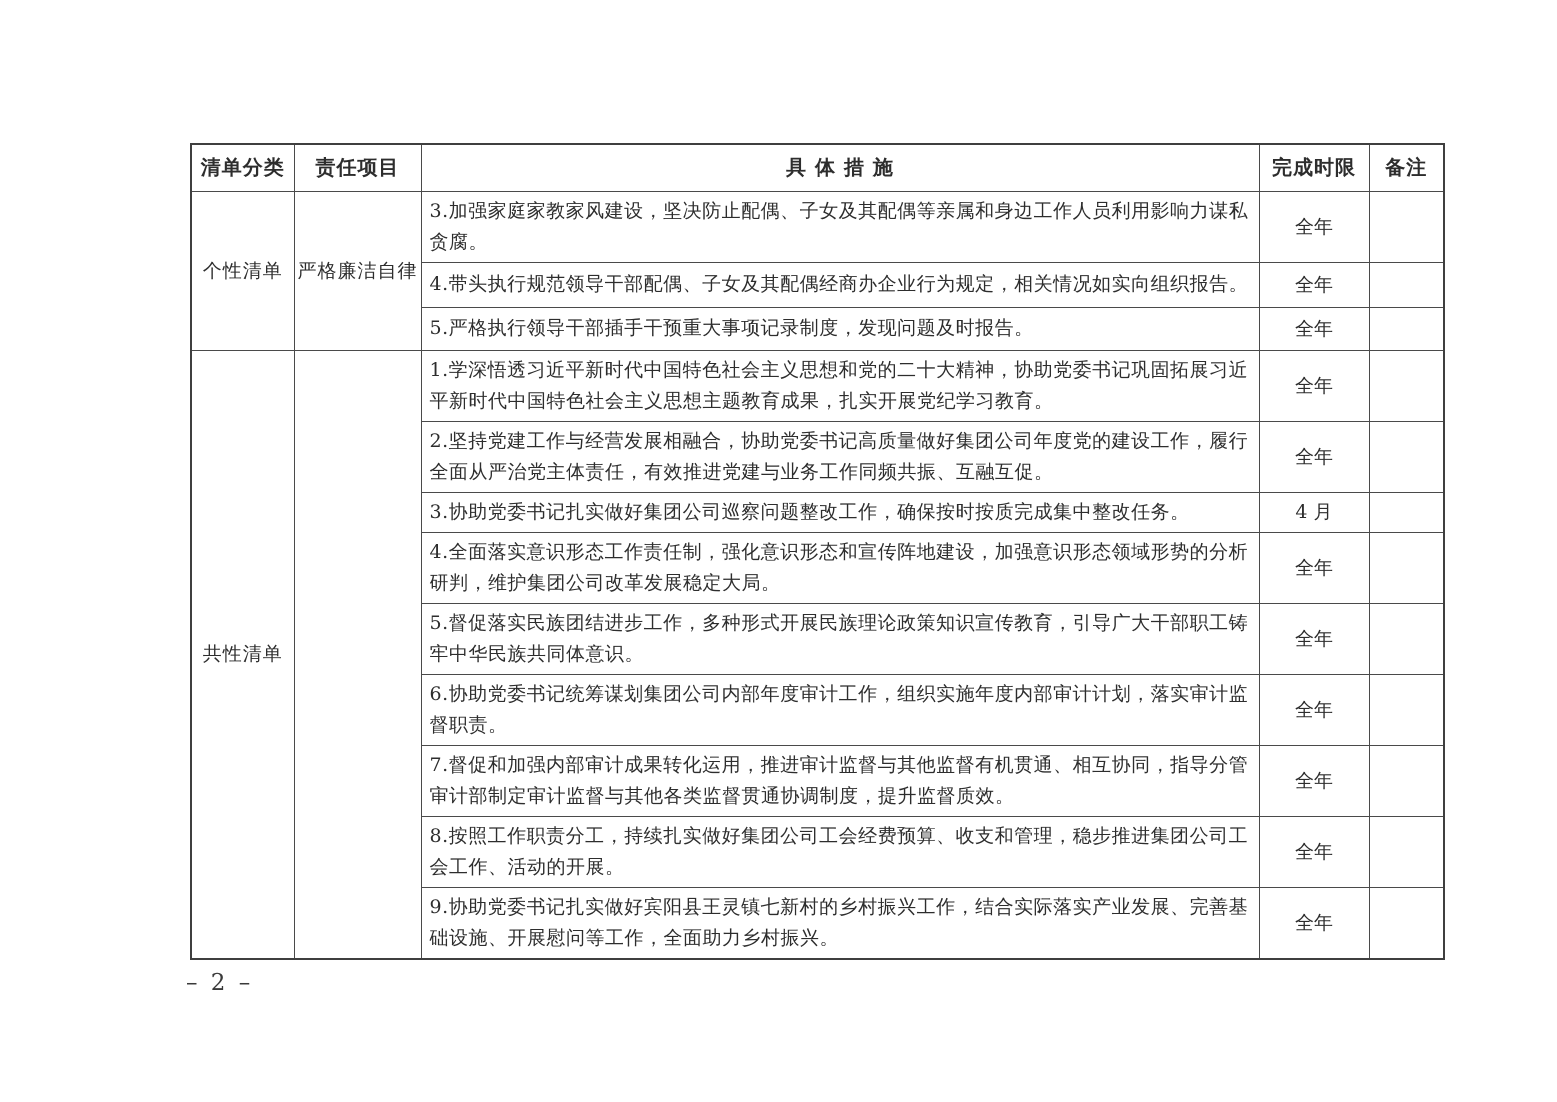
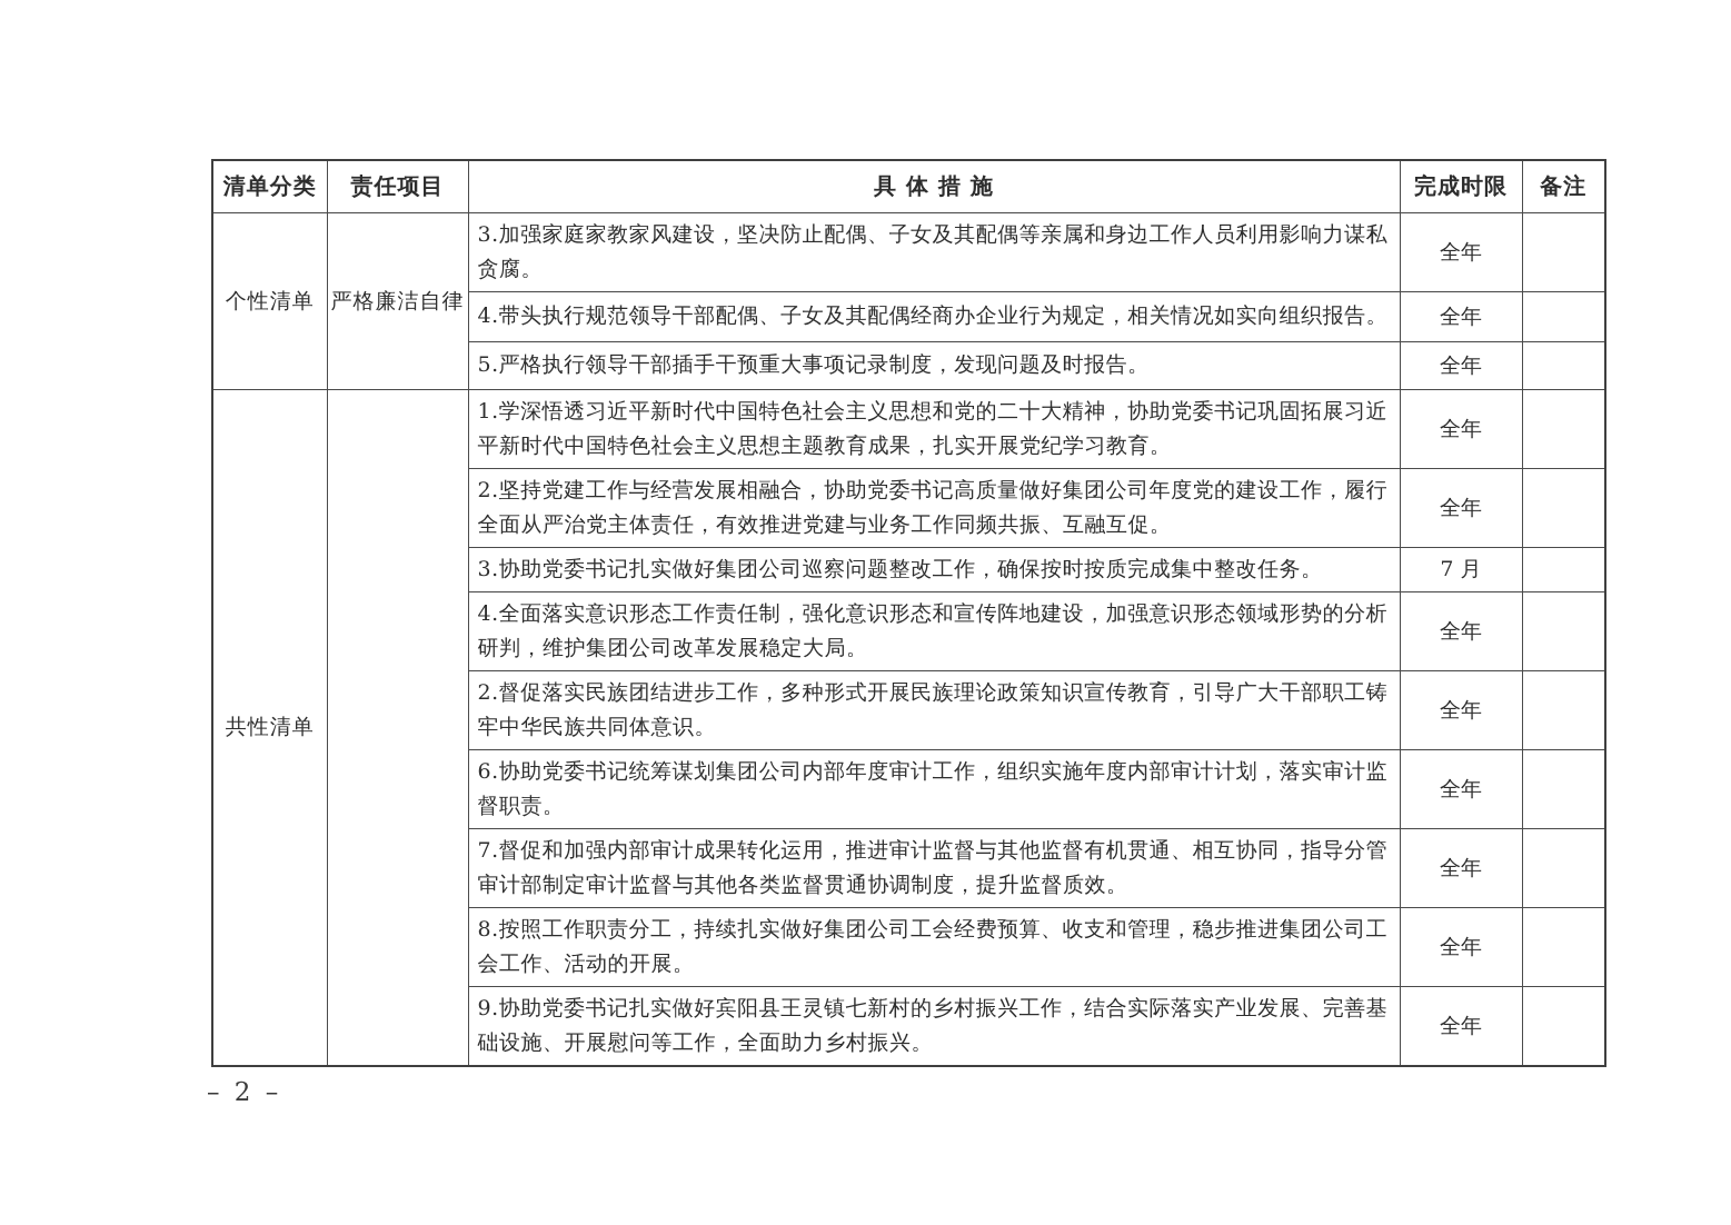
  清单分类	责任项目	具 体 措 施	完成时限	备注
  个性清单	严格廉洁自律	3.加强家庭家教家风建设，坚决防止配偶、子女及其配偶等亲属和身边工作人员利用影响力谋私贪腐。	全年
  4.带头执行规范领导干部配偶、子女及其配偶经商办企业行为规定，相关情况如实向组织报告。	全年
  5.严格执行领导干部插手干预重大事项记录制度，发现问题及时报告。	全年
  共性清单		1.学深悟透习近平新时代中国特色社会主义思想和党的二十大精神，协助党委书记巩固拓展习近平新时代中国特色社会主义思想主题教育成果，扎实开展党纪学习教育。	全年
  2.坚持党建工作与经营发展相融合，协助党委书记高质量做好集团公司年度党的建设工作，履行全面从严治党主体责任，有效推进党建与业务工作同频共振、互融互促。	全年
- 3.协助党委书记扎实做好集团公司巡察问题整改工作，确保按时按质完成集中整改任务。	4 月
+ 3.协助党委书记扎实做好集团公司巡察问题整改工作，确保按时按质完成集中整改任务。	7 月
  4.全面落实意识形态工作责任制，强化意识形态和宣传阵地建设，加强意识形态领域形势的分析研判，维护集团公司改革发展稳定大局。	全年
- 5.督促落实民族团结进步工作，多种形式开展民族理论政策知识宣传教育，引导广大干部职工铸牢中华民族共同体意识。	全年
+ 2.督促落实民族团结进步工作，多种形式开展民族理论政策知识宣传教育，引导广大干部职工铸牢中华民族共同体意识。	全年
  6.协助党委书记统筹谋划集团公司内部年度审计工作，组织实施年度内部审计计划，落实审计监督职责。	全年
  7.督促和加强内部审计成果转化运用，推进审计监督与其他监督有机贯通、相互协同，指导分管审计部制定审计监督与其他各类监督贯通协调制度，提升监督质效。	全年
  8.按照工作职责分工，持续扎实做好集团公司工会经费预算、收支和管理，稳步推进集团公司工会工作、活动的开展。	全年
  9.协助党委书记扎实做好宾阳县王灵镇七新村的乡村振兴工作，结合实际落实产业发展、完善基础设施、开展慰问等工作，全面助力乡村振兴。	全年
  – 2 –
